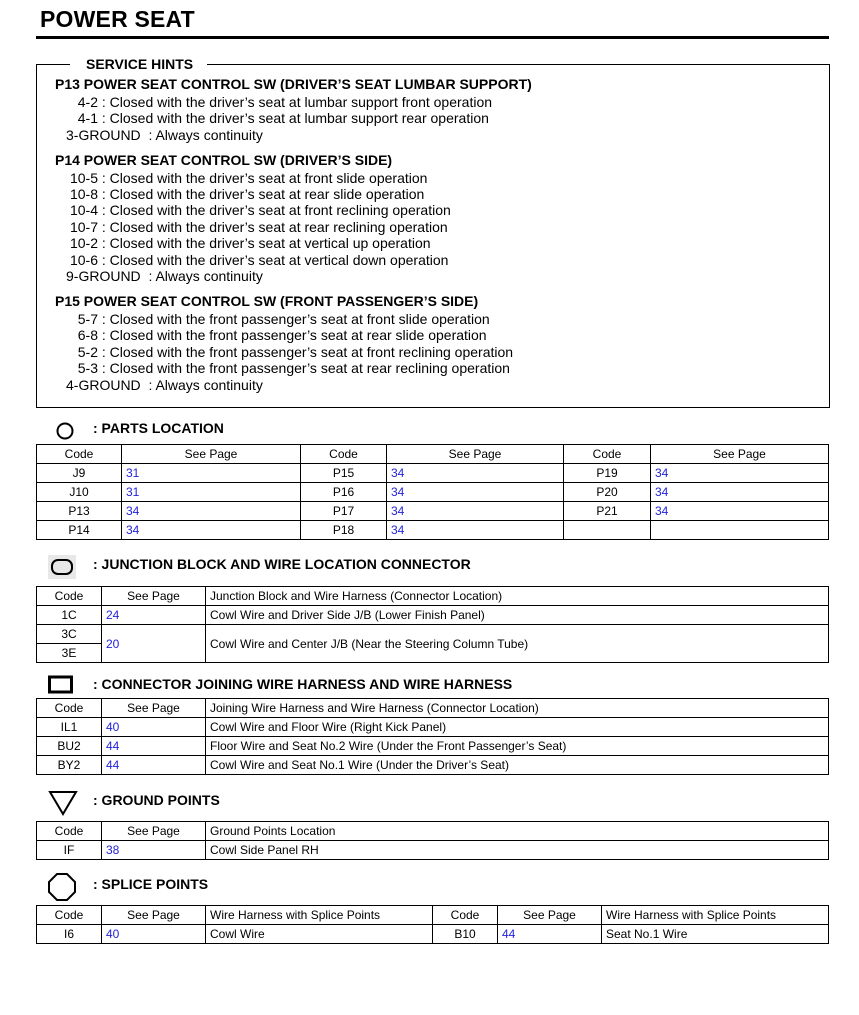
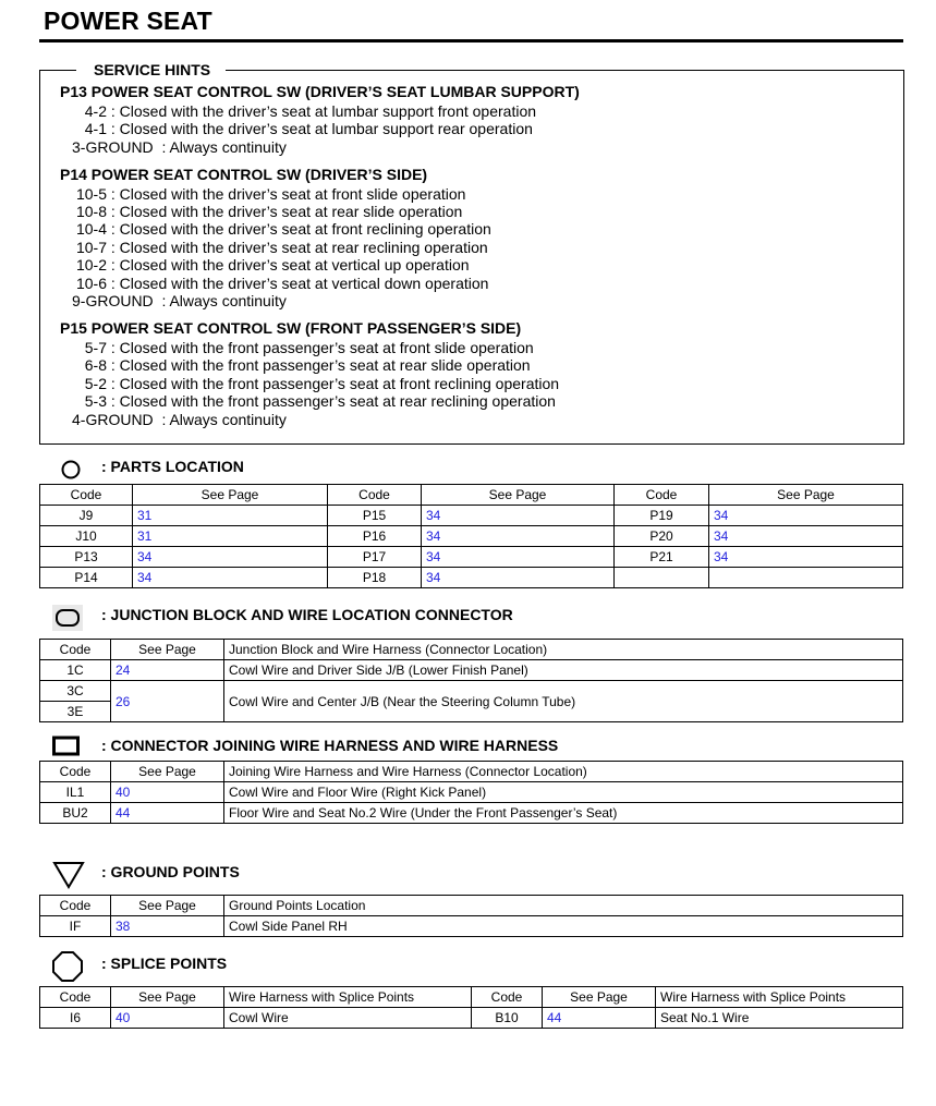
  POWER SEAT
  SERVICE HINTS
  P13 POWER SEAT CONTROL SW (DRIVER’S SEAT LUMBAR SUPPORT)
  4-2 : Closed with the driver’s seat at lumbar support front operation
  4-1 : Closed with the driver’s seat at lumbar support rear operation
  3-GROUND : Always continuity
  P14 POWER SEAT CONTROL SW (DRIVER’S SIDE)
  10-5 : Closed with the driver’s seat at front slide operation
  10-8 : Closed with the driver’s seat at rear slide operation
  10-4 : Closed with the driver’s seat at front reclining operation
  10-7 : Closed with the driver’s seat at rear reclining operation
  10-2 : Closed with the driver’s seat at vertical up operation
  10-6 : Closed with the driver’s seat at vertical down operation
  9-GROUND : Always continuity
  P15 POWER SEAT CONTROL SW (FRONT PASSENGER’S SIDE)
  5-7 : Closed with the front passenger’s seat at front slide operation
  6-8 : Closed with the front passenger’s seat at rear slide operation
  5-2 : Closed with the front passenger’s seat at front reclining operation
  5-3 : Closed with the front passenger’s seat at rear reclining operation
  4-GROUND : Always continuity
  : PARTS LOCATION
  Code	See Page	Code	See Page	Code	See Page
  J9	31	P15	34	P19	34
  J10	31	P16	34	P20	34
  P13	34	P17	34	P21	34
  P14	34	P18	34
  : JUNCTION BLOCK AND WIRE LOCATION CONNECTOR
  Code	See Page	Junction Block and Wire Harness (Connector Location)
  1C	24	Cowl Wire and Driver Side J/B (Lower Finish Panel)
- 3C	20	Cowl Wire and Center J/B (Near the Steering Column Tube)
+ 3C	26	Cowl Wire and Center J/B (Near the Steering Column Tube)
  3E
  : CONNECTOR JOINING WIRE HARNESS AND WIRE HARNESS
  Code	See Page	Joining Wire Harness and Wire Harness (Connector Location)
  IL1	40	Cowl Wire and Floor Wire (Right Kick Panel)
  BU2	44	Floor Wire and Seat No.2 Wire (Under the Front Passenger’s Seat)
- BY2	44	Cowl Wire and Seat No.1 Wire (Under the Driver’s Seat)
  : GROUND POINTS
  Code	See Page	Ground Points Location
  IF	38	Cowl Side Panel RH
  : SPLICE POINTS
  Code	See Page	Wire Harness with Splice Points	Code	See Page	Wire Harness with Splice Points
  I6	40	Cowl Wire	B10	44	Seat No.1 Wire
